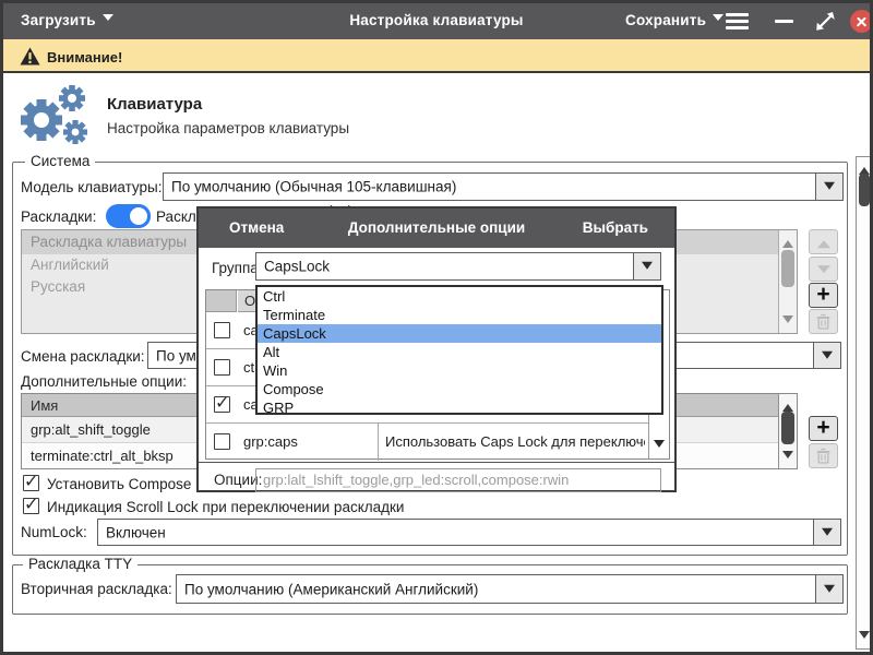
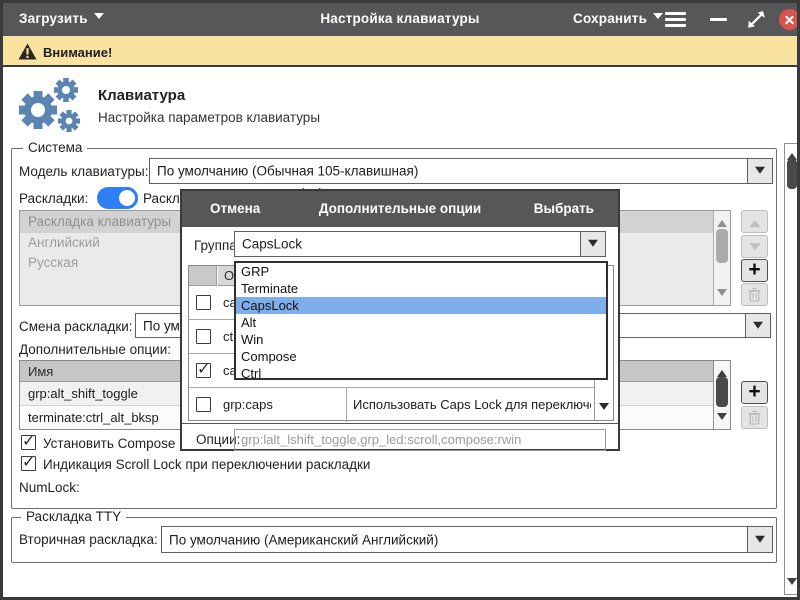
  Загрузить
  Настройка клавиатуры
  Сохранить
  Внимание!
  Клавиатура
  Настройка параметров клавиатуры
  Система
  Модель клавиатуры:
  По умолчанию (Обычная 105-клавишная)
  Раскладки:
  Раскл
  Раскладка клавиатуры
  Английский
  Русская
  +
  Смена раскладки:
  По ум
  Дополнительные опции:
  Имя
  grp:alt_shift_toggle
  terminate:ctrl_alt_bksp
  +
  Установить Compose
  Индикация Scroll Lock при переключении раскладки
  NumLock:
- Включен
  Раскладка TTY
  Вторичная раскладка:
  По умолчанию (Американский Английский)
  Отмена
  Дополнительные опции
  Выбрать
  Групп
  CapsLock
  grp:caps
  Использовать Caps Lock для переключ
- Ctrl
+ GRP
  Terminate
  CapsLock
  Alt
  Win
  Compose
- GRP
+ Ctrl
  Опции:
  grp:lalt_lshift_toggle,grp_led:scroll,compose:rwin
